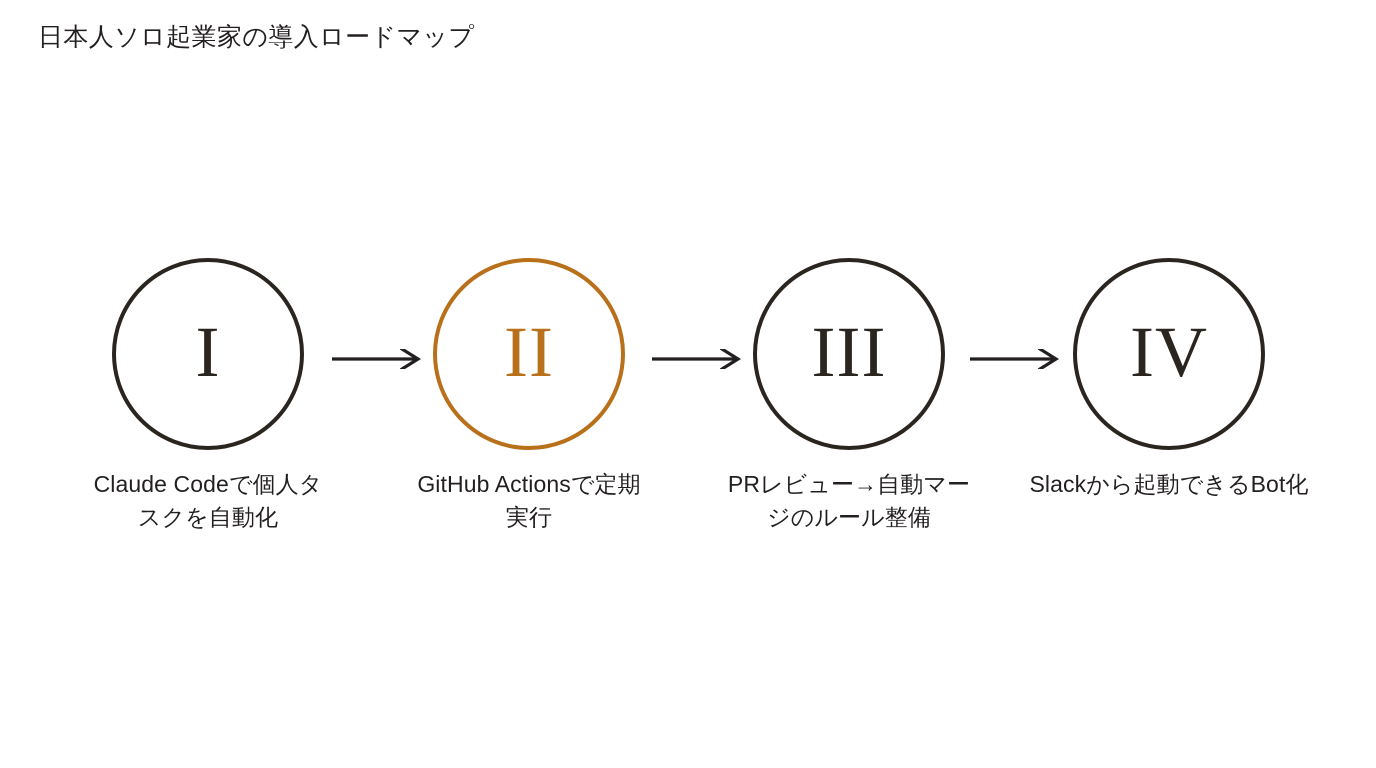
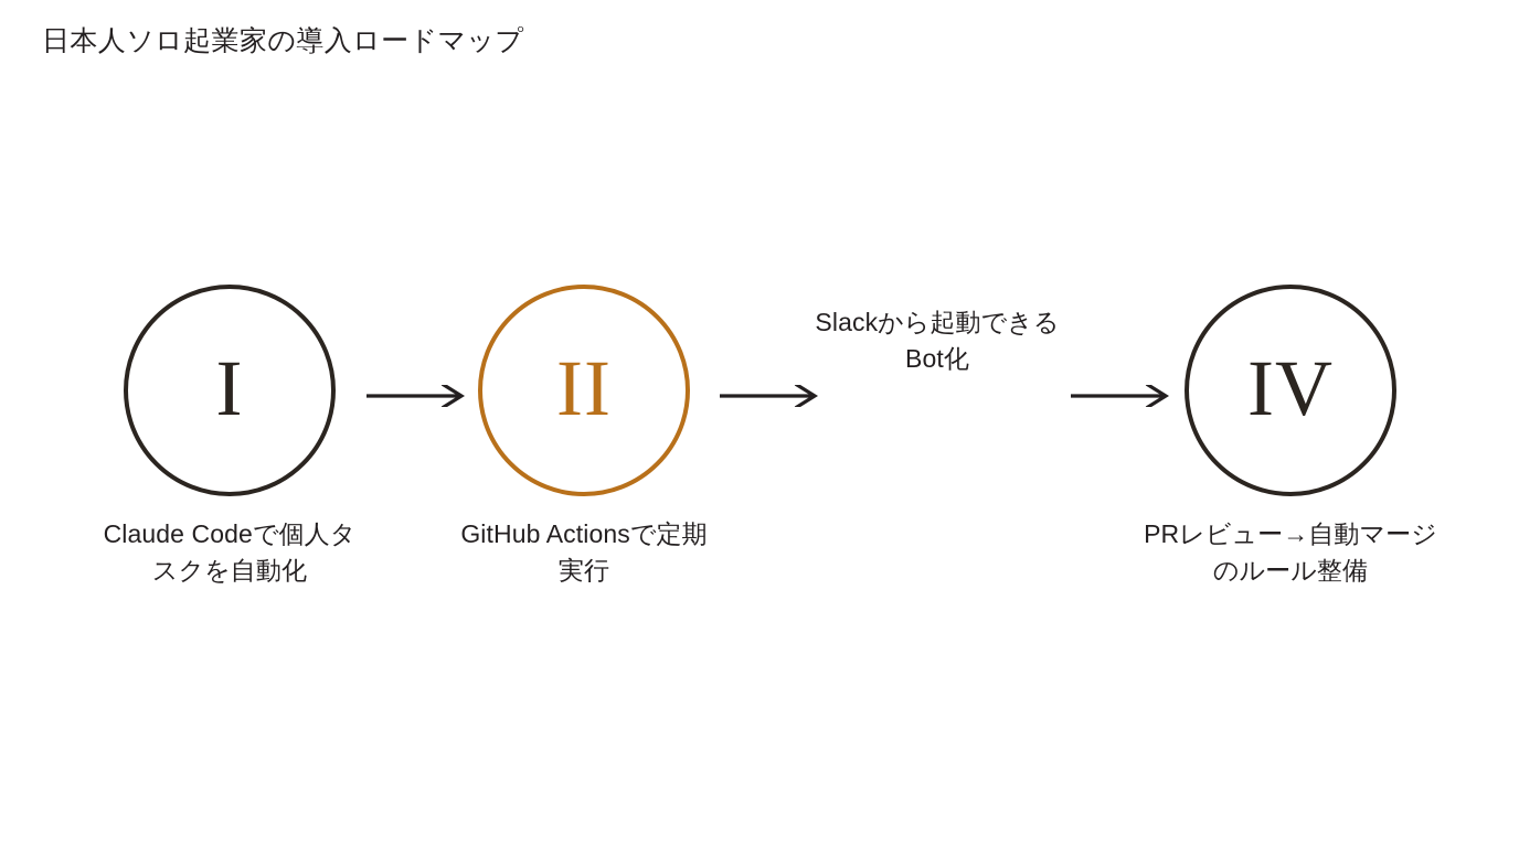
  日本人ソロ起業家の導入ロードマップ
  I
  Claude Codeで個人タスクを自動化
  II
  GitHub Actionsで定期実行
- III
- PRレビュー→自動マージのルール整備
+ Slackから起動できるBot化
  IV
- Slackから起動できるBot化
+ PRレビュー→自動マージのルール整備
